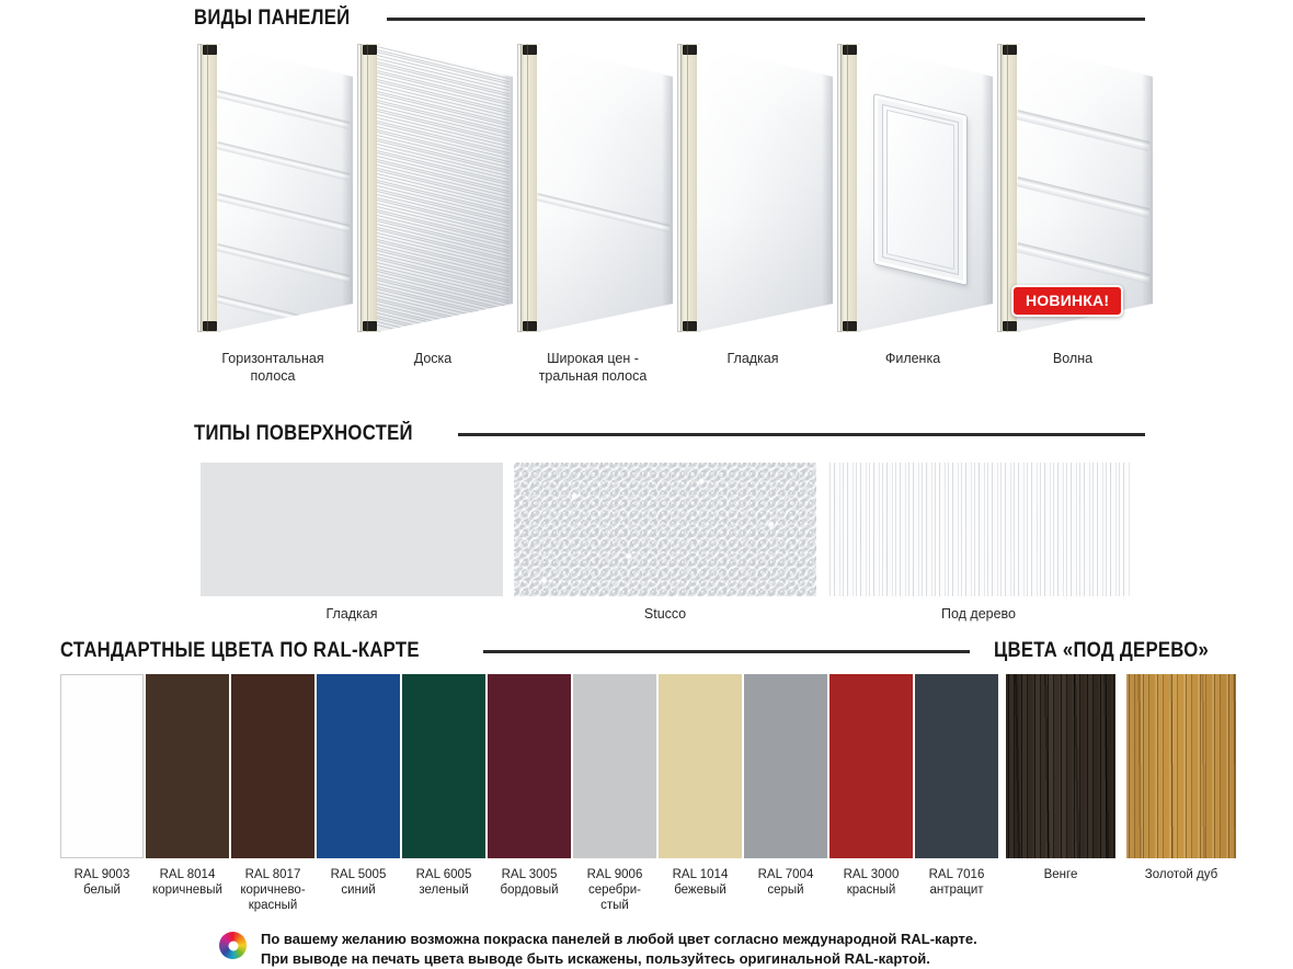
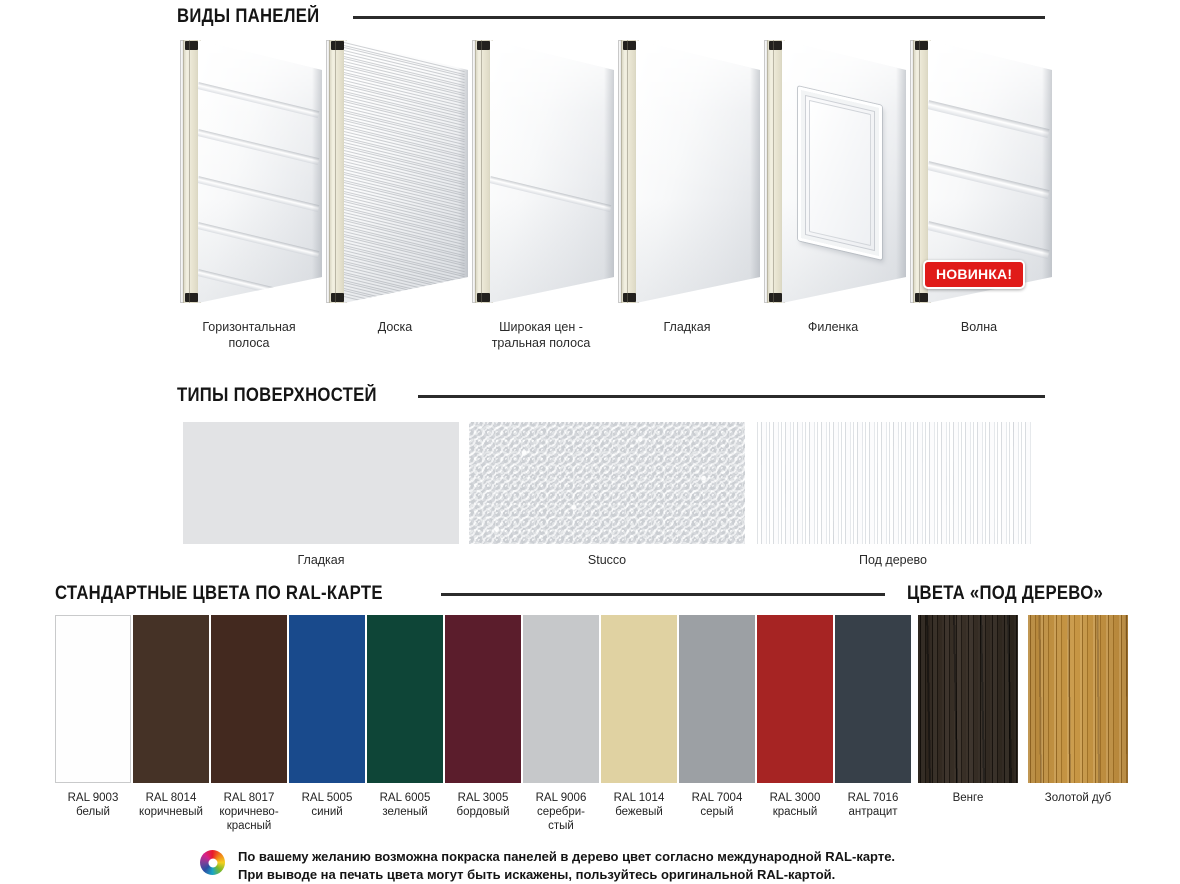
  ВИДЫ ПАНЕЛЕЙ
  Горизонтальная
  полоса
  Доска
  Широкая цен -
  тральная полоса
  Гладкая
  Филенка
  НОВИНКА!
  Волна
  ТИПЫ ПОВЕРХНОСТЕЙ
  Гладкая
  Stucco
  Под дерево
  СТАНДАРТНЫЕ ЦВЕТА ПО RAL-КАРТЕ
  ЦВЕТА «ПОД ДЕРЕВО»
  RAL 9003
  белый
  RAL 8014
  коричневый
  RAL 8017
  коричнево-
  красный
  RAL 5005
  синий
  RAL 6005
  зеленый
  RAL 3005
  бордовый
  RAL 9006
  серебри-
  стый
  RAL 1014
  бежевый
  RAL 7004
  серый
  RAL 3000
  красный
  RAL 7016
  антрацит
  Венге
  Золотой дуб
- По вашему желанию возможна покраска панелей в любой цвет согласно международной RAL-карте.
+ По вашему желанию возможна покраска панелей в дерево цвет согласно международной RAL-карте.
- При выводе на печать цвета выводе быть искажены, пользуйтесь оригинальной RAL-картой.
+ При выводе на печать цвета могут быть искажены, пользуйтесь оригинальной RAL-картой.
